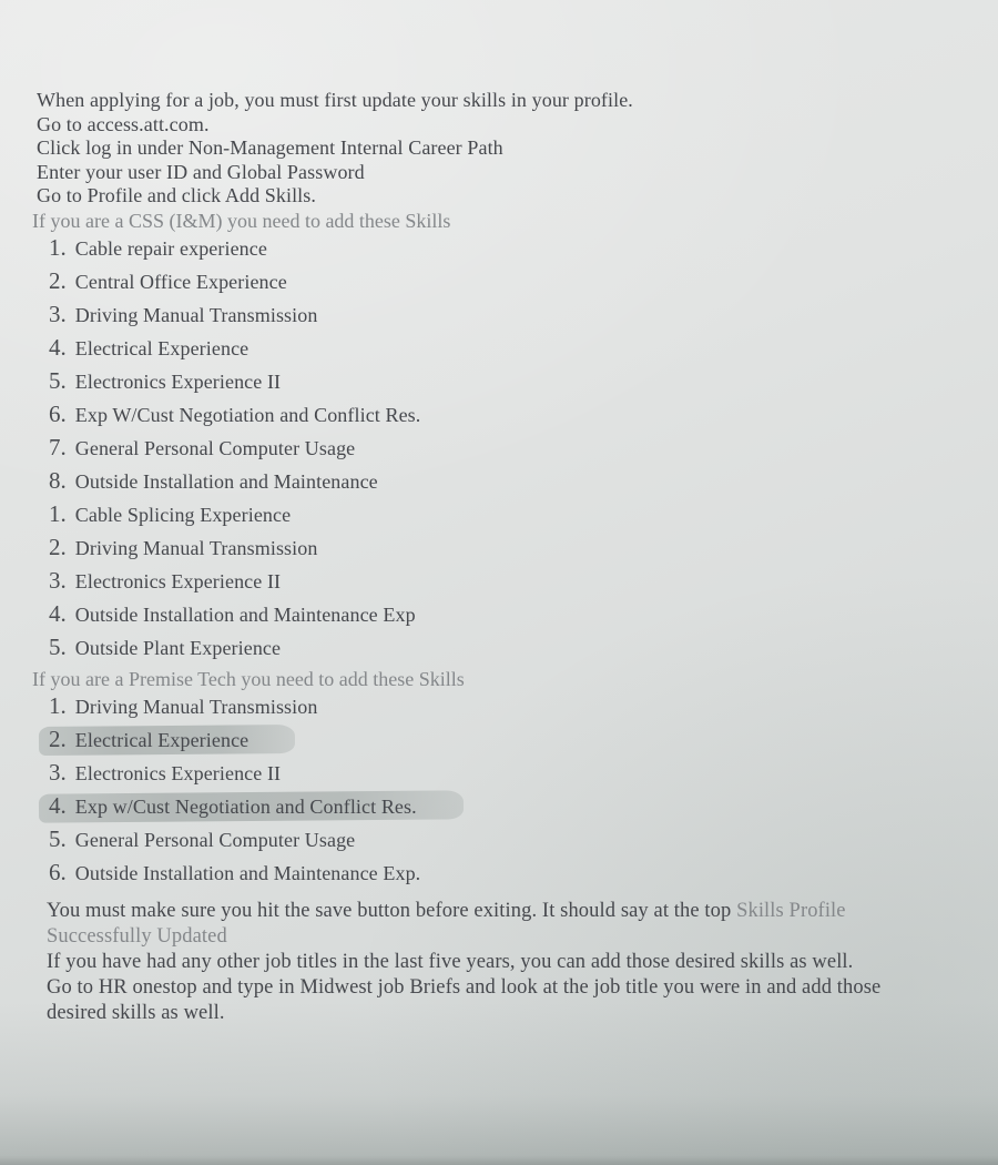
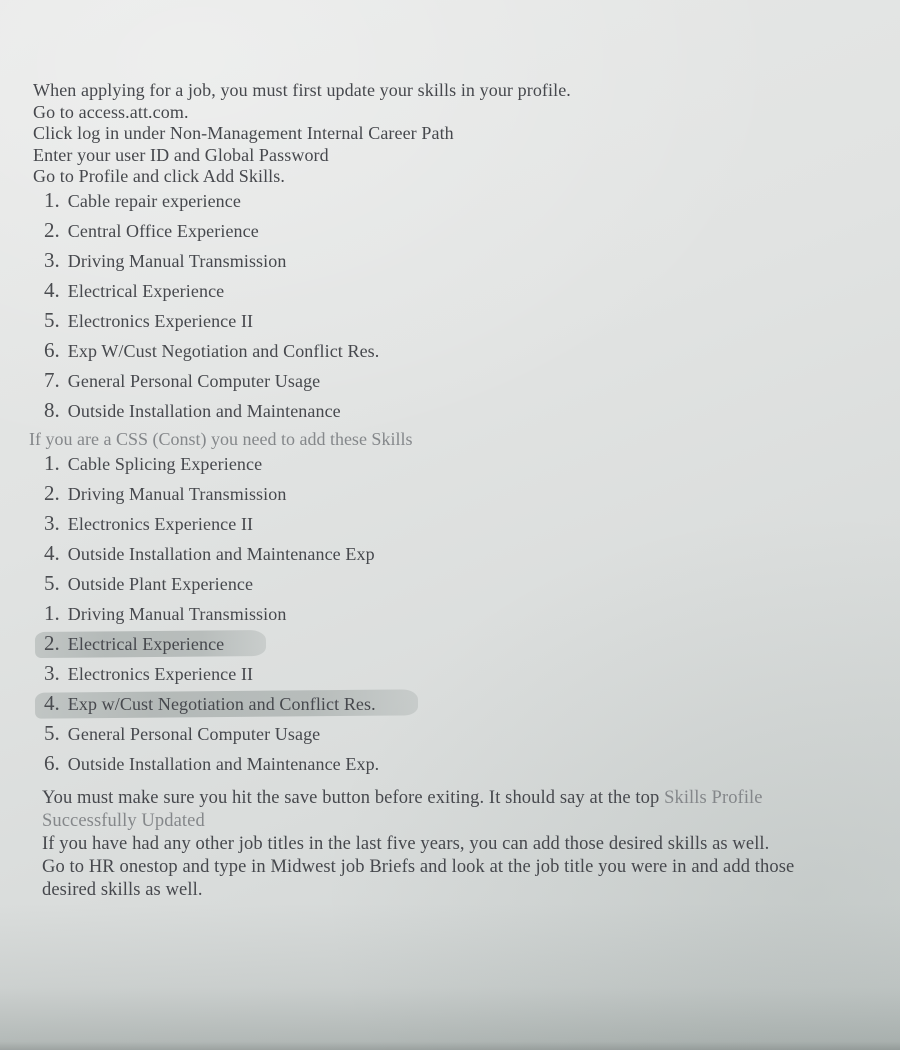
  When applying for a job, you must first update your skills in your profile.
  Go to access.att.com.
  Click log in under Non-Management Internal Career Path
  Enter your user ID and Global Password
  Go to Profile and click Add Skills.
- If you are a CSS (I&M) you need to add these Skills
  1.
  Cable repair experience
  2.
  Central Office Experience
  3.
  Driving Manual Transmission
  4.
  Electrical Experience
  5.
  Electronics Experience II
  6.
  Exp W/Cust Negotiation and Conflict Res.
  7.
  General Personal Computer Usage
  8.
  Outside Installation and Maintenance
+ If you are a CSS (Const) you need to add these Skills
  1.
  Cable Splicing Experience
  2.
  Driving Manual Transmission
  3.
  Electronics Experience II
  4.
  Outside Installation and Maintenance Exp
  5.
  Outside Plant Experience
- If you are a Premise Tech you need to add these Skills
  1.
  Driving Manual Transmission
  2.
  Electrical Experience
  3.
  Electronics Experience II
  4.
  Exp w/Cust Negotiation and Conflict Res.
  5.
  General Personal Computer Usage
  6.
  Outside Installation and Maintenance Exp.
  You must make sure you hit the save button before exiting. It should say at the top Skills Profile Successfully Updated
  If you have had any other job titles in the last five years, you can add those desired skills as well.
  Go to HR onestop and type in Midwest job Briefs and look at the job title you were in and add those desired skills as well.
